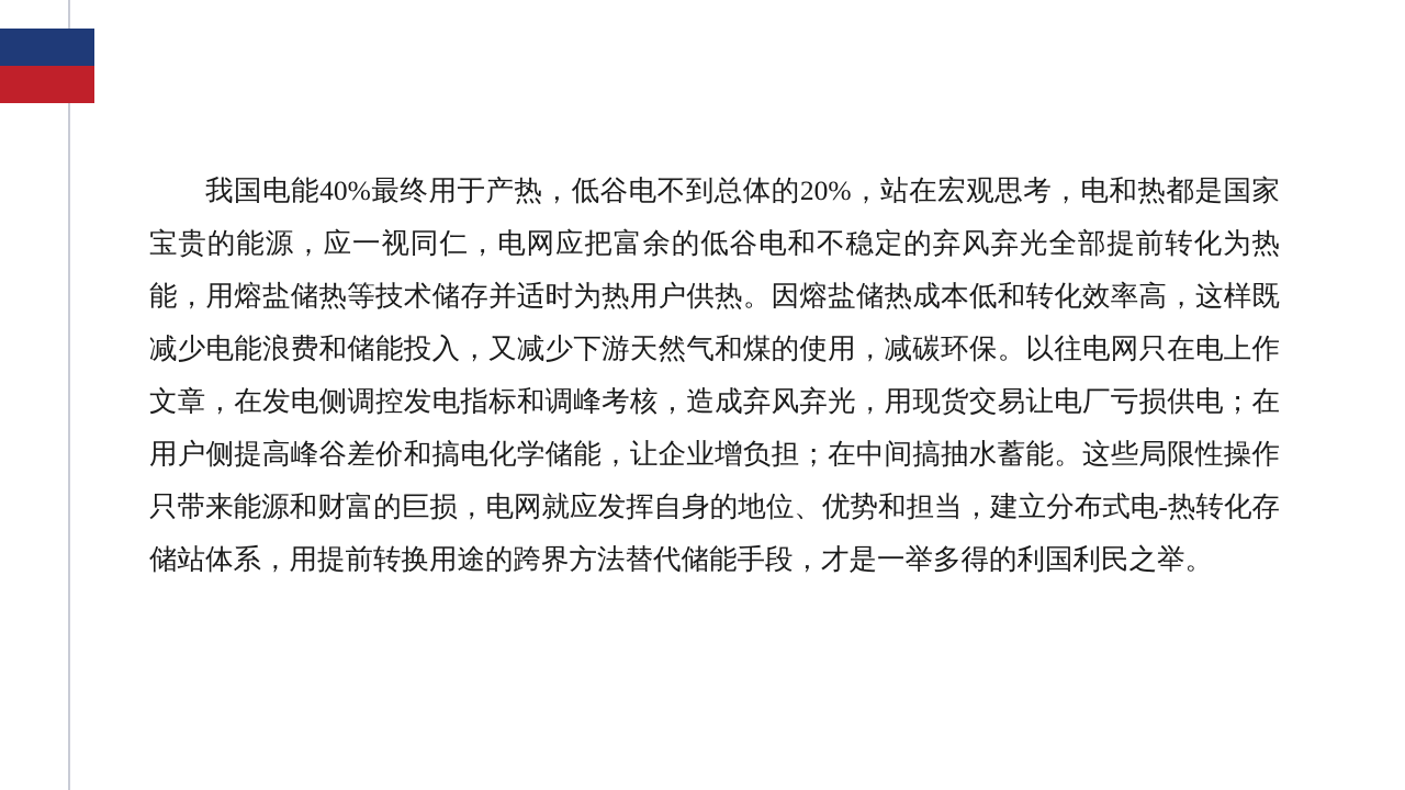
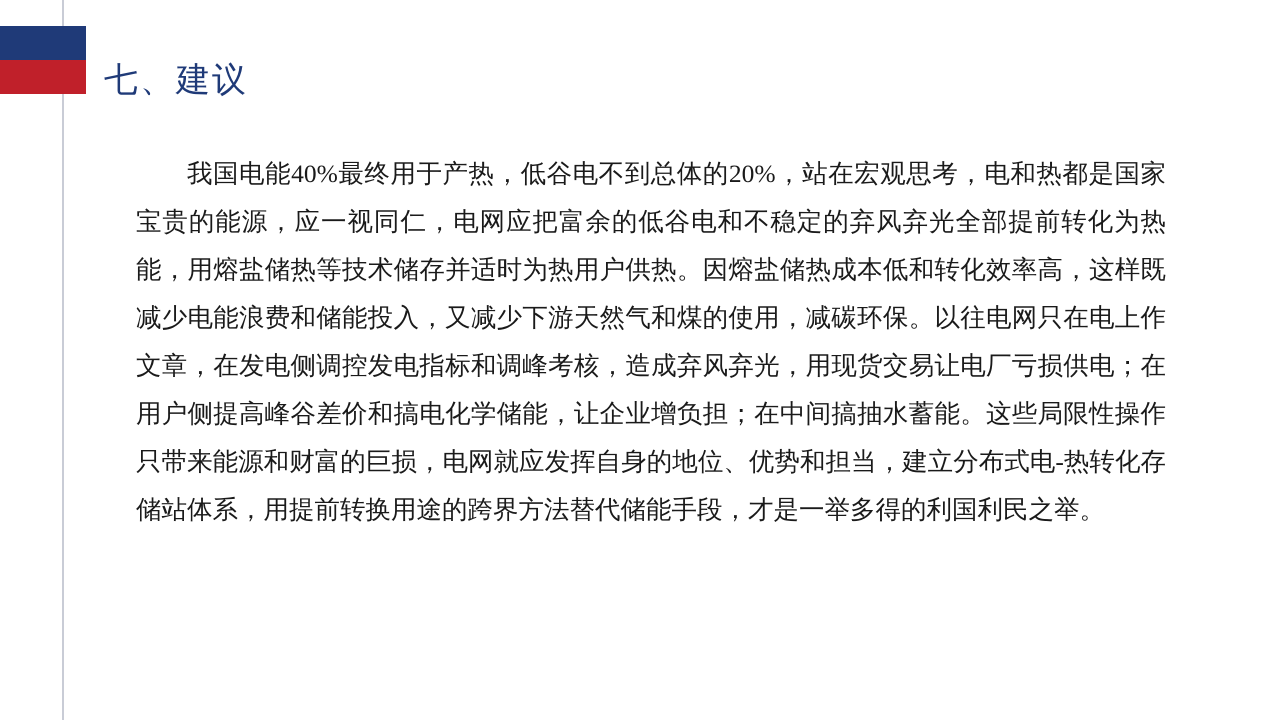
+ 七、建议
  我国电能40%最终用于产热，低谷电不到总体的20%，站在宏观思考，电和热都是国家宝贵的能源，应一视同仁，电网应把富余的低谷电和不稳定的弃风弃光全部提前转化为热能，用熔盐储热等技术储存并适时为热用户供热。因熔盐储热成本低和转化效率高，这样既减少电能浪费和储能投入，又减少下游天然气和煤的使用，减碳环保。以往电网只在电上作文章，在发电侧调控发电指标和调峰考核，造成弃风弃光，用现货交易让电厂亏损供电；在用户侧提高峰谷差价和搞电化学储能，让企业增负担；在中间搞抽水蓄能。这些局限性操作只带来能源和财富的巨损，电网就应发挥自身的地位、优势和担当，建立分布式电-热转化存储站体系，用提前转换用途的跨界方法替代储能手段，才是一举多得的利国利民之举。
